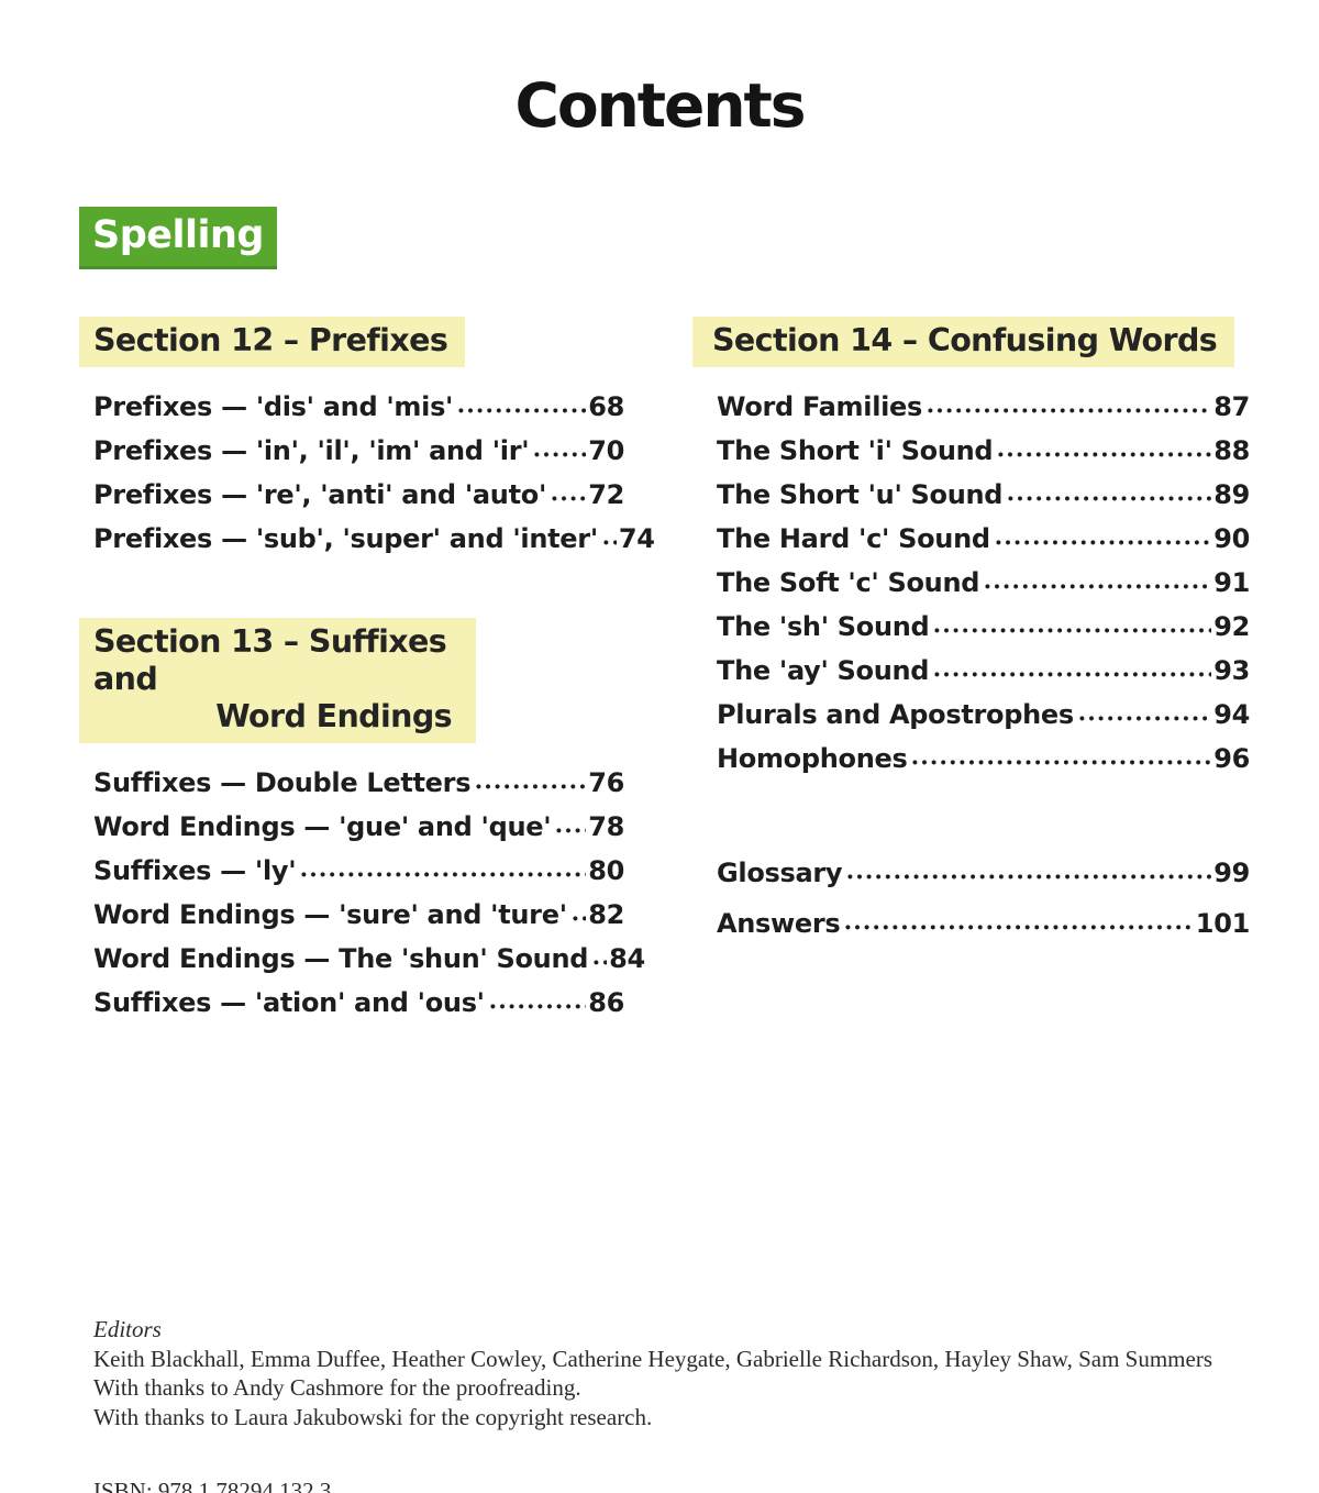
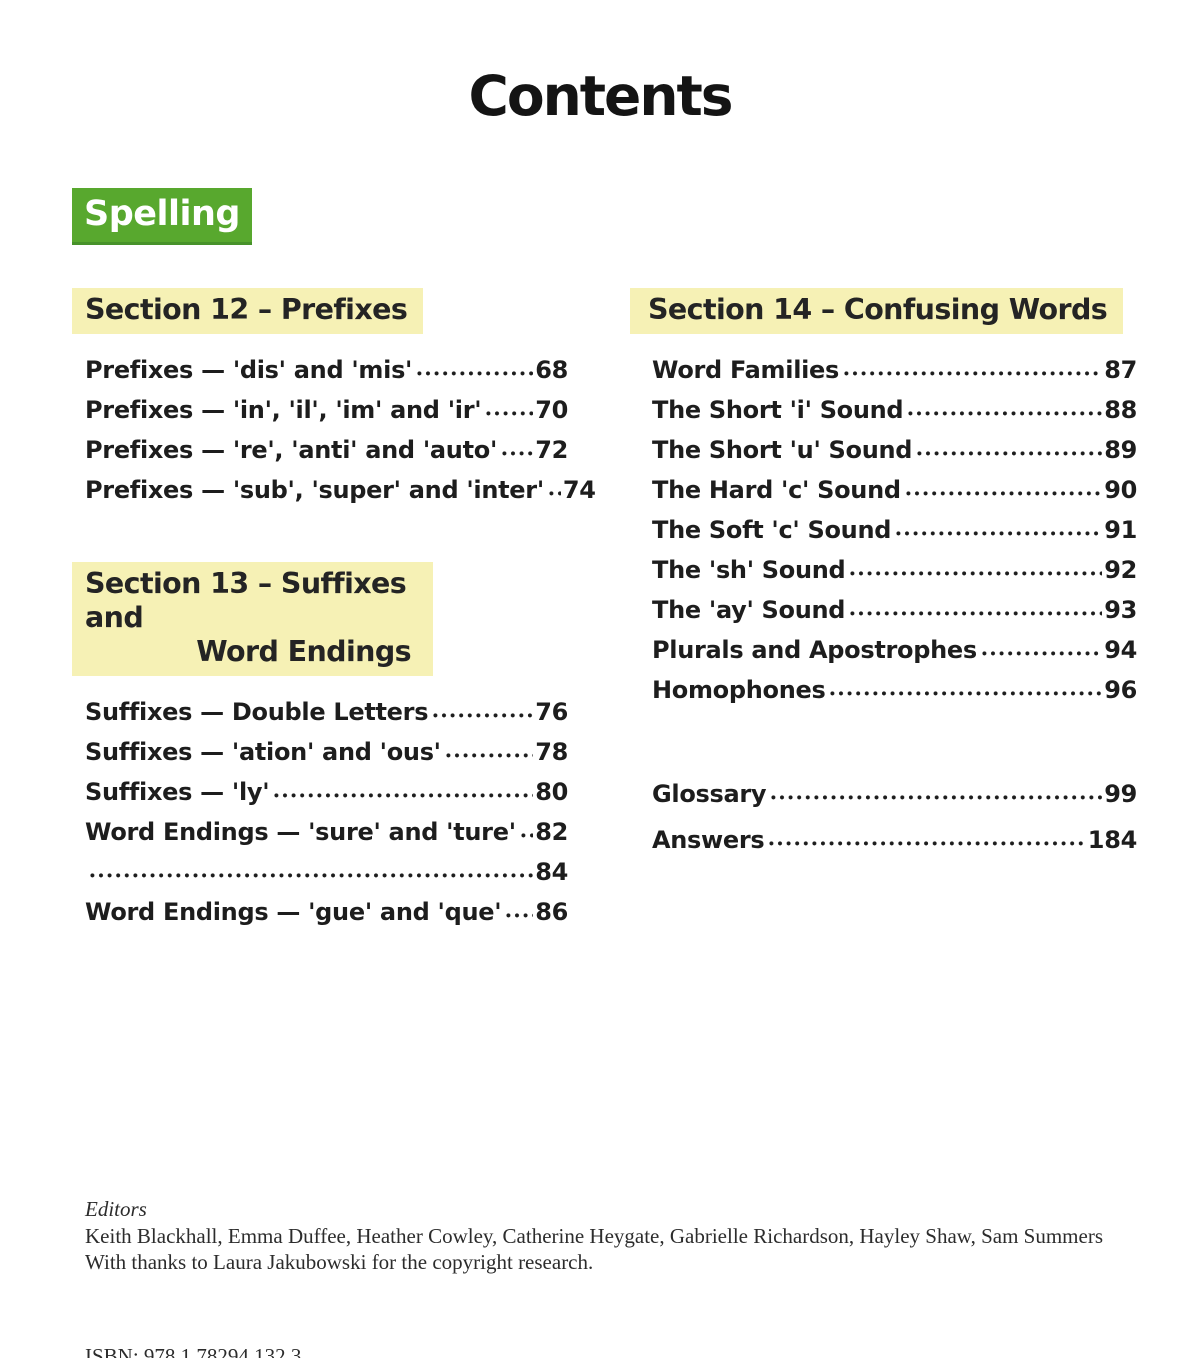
  Contents
  Spelling
  Section 12 – Prefixes
  Prefixes — 'dis' and 'mis'
  68
  Prefixes — 'in', 'il', 'im' and 'ir'
  70
  Prefixes — 're', 'anti' and 'auto'
  72
  Prefixes — 'sub', 'super' and 'inter'
  74
  Section 13 – Suffixes and
  Word Endings
  Suffixes — Double Letters
  76
- Word Endings — 'gue' and 'que'
+ Suffixes — 'ation' and 'ous'
  78
  Suffixes — 'ly'
  80
  Word Endings — 'sure' and 'ture'
  82
- Word Endings — The 'shun' Sound
  84
- Suffixes — 'ation' and 'ous'
+ Word Endings — 'gue' and 'que'
  86
  Section 14 – Confusing Words
  Word Families
  87
  The Short 'i' Sound
  88
  The Short 'u' Sound
  89
  The Hard 'c' Sound
  90
  The Soft 'c' Sound
  91
  The 'sh' Sound
  92
  The 'ay' Sound
  93
  Plurals and Apostrophes
  94
  Homophones
  96
  Glossary
  99
  Answers
- 101
+ 184
  Editors
  Keith Blackhall, Emma Duffee, Heather Cowley, Catherine Heygate, Gabrielle Richardson, Hayley Shaw, Sam Summers
- With thanks to Andy Cashmore for the proofreading.
  With thanks to Laura Jakubowski for the copyright research.
  ISBN: 978 1 78294 132 3
